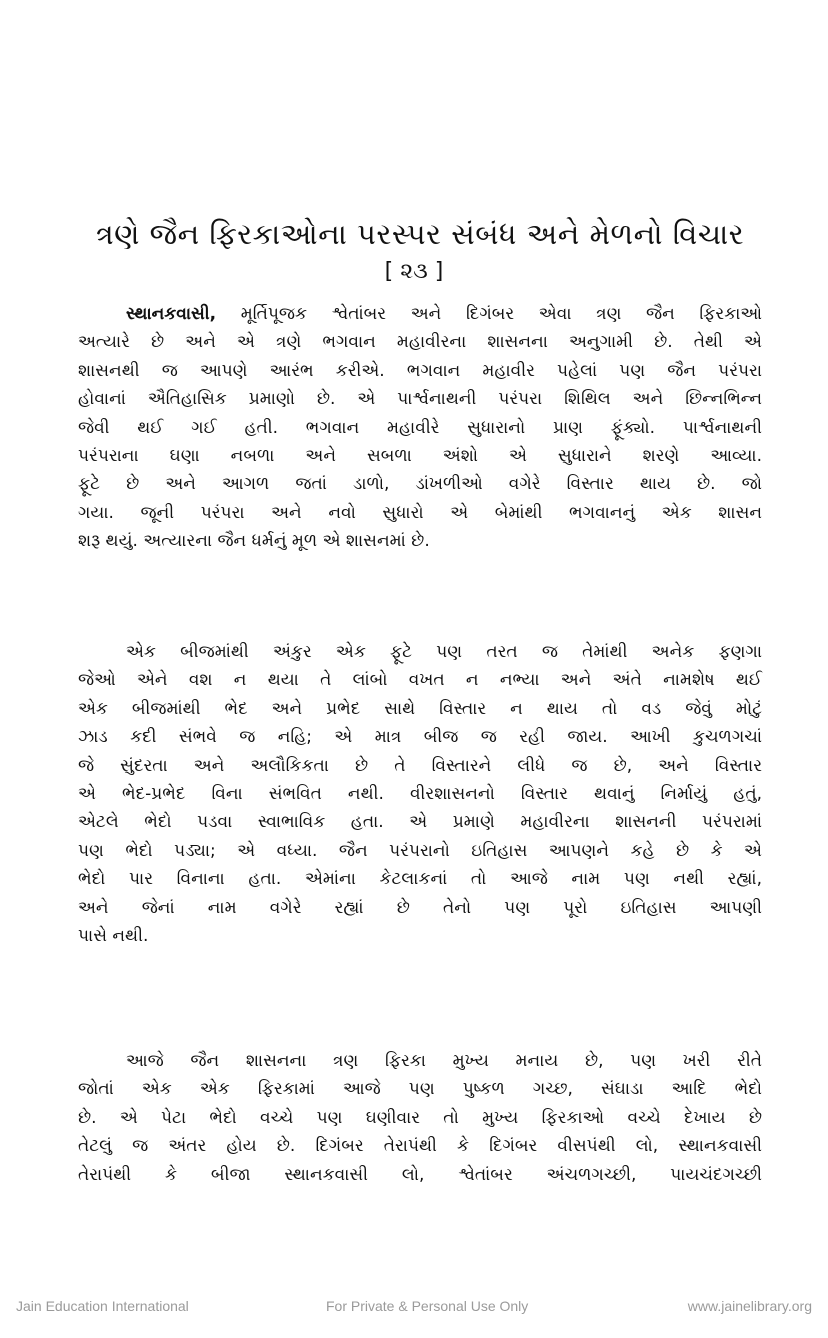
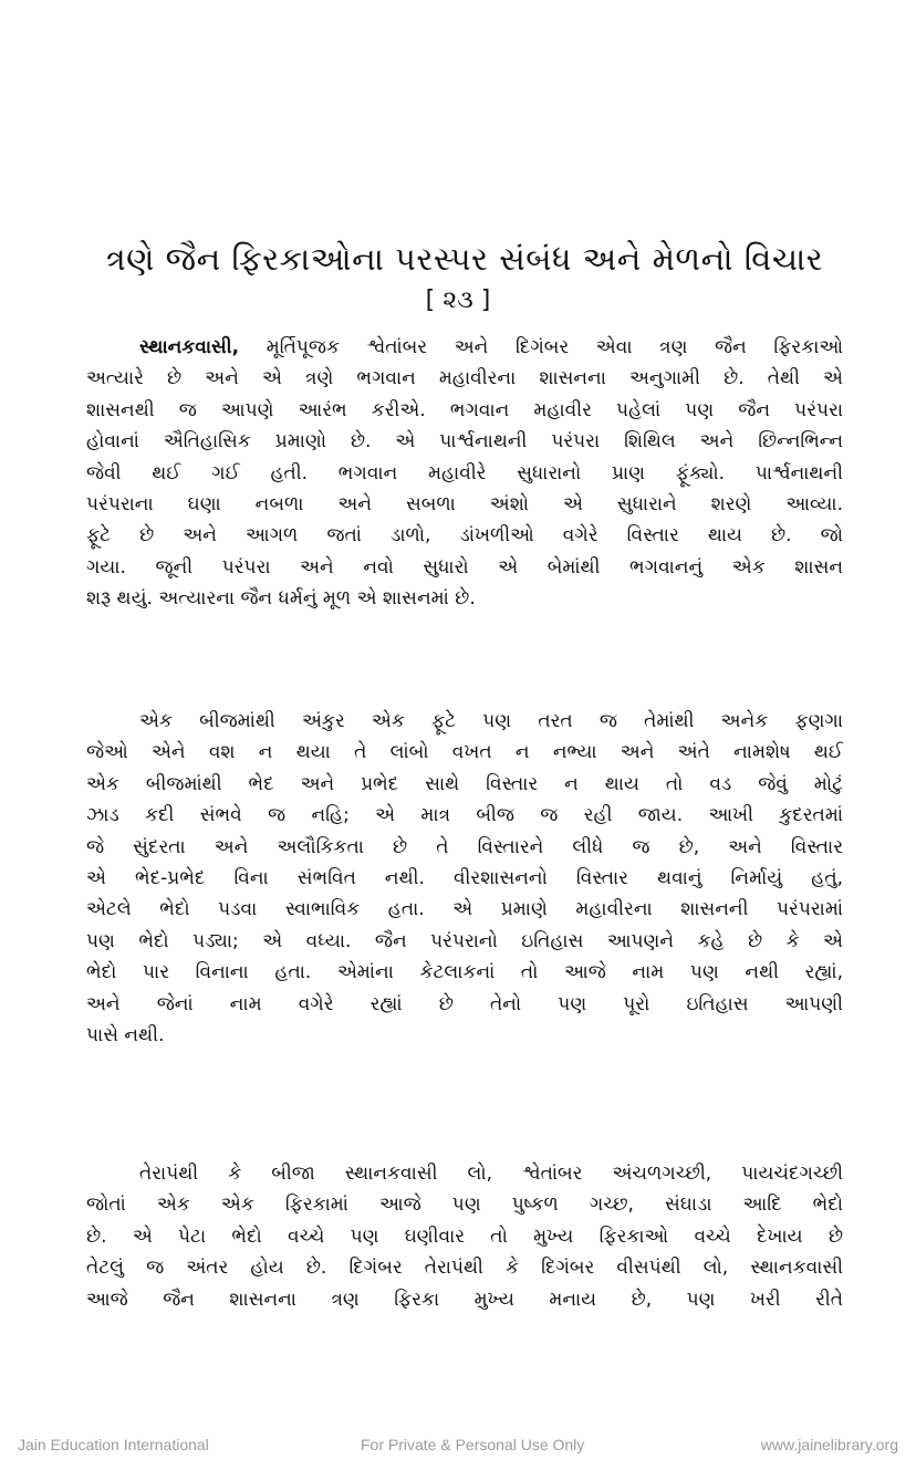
  ત્રણે જૈન ફિરકાઓના પરસ્પર સંબંધ અને મેળનો વિચાર
  [ ૨૩ ]
  સ્થાનકવાસી, મૂર્તિપૂજક શ્વેતાંબર અને દિગંબર એવા ત્રણ જૈન ફિરકાઓ
  અત્યારે છે અને એ ત્રણે ભગવાન મહાવીરના શાસનના અનુગામી છે. તેથી એ
  શાસનથી જ આપણે આરંભ કરીએ. ભગવાન મહાવીર પહેલાં પણ જૈન પરંપરા
  હોવાનાં ઐતિહાસિક પ્રમાણો છે. એ પાર્શ્વનાથની પરંપરા શિથિલ અને છિન્નભિન્ન
  જેવી થઈ ગઈ હતી. ભગવાન મહાવીરે સુધારાનો પ્રાણ ફૂંક્યો. પાર્શ્વનાથની
  પરંપરાના ઘણા નબળા અને સબળા અંશો એ સુધારાને શરણે આવ્યા.
  ફૂટે છે અને આગળ જતાં ડાળો, ડાંખળીઓ વગેરે વિસ્તાર થાય છે. જો
  ગયા. જૂની પરંપરા અને નવો સુધારો એ બેમાંથી ભગવાનનું એક શાસન
  શરૂ થયું. અત્યારના જૈન ધર્મનું મૂળ એ શાસનમાં છે.
  એક બીજમાંથી અંકુર એક ફૂટે પણ તરત જ તેમાંથી અનેક ફણગા
  જેઓ એને વશ ન થયા તે લાંબો વખત ન નભ્યા અને અંતે નામશેષ થઈ
  એક બીજમાંથી ભેદ અને પ્રભેદ સાથે વિસ્તાર ન થાય તો વડ જેવું મોટું
- ઝાડ કદી સંભવે જ નહિ; એ માત્ર બીજ જ રહી જાય. આખી કુચળગચાં
+ ઝાડ કદી સંભવે જ નહિ; એ માત્ર બીજ જ રહી જાય. આખી કુદરતમાં
  જે સુંદરતા અને અલૌકિકતા છે તે વિસ્તારને લીધે જ છે, અને વિસ્તાર
  એ ભેદ-પ્રભેદ વિના સંભવિત નથી. વીરશાસનનો વિસ્તાર થવાનું નિર્માયું હતું,
  એટલે ભેદો પડવા સ્વાભાવિક હતા. એ પ્રમાણે મહાવીરના શાસનની પરંપરામાં
  પણ ભેદો પડ્યા; એ વધ્યા. જૈન પરંપરાનો ઇતિહાસ આપણને કહે છે કે એ
  ભેદો પાર વિનાના હતા. એમાંના કેટલાકનાં તો આજે નામ પણ નથી રહ્યાં,
  અને જેનાં નામ વગેરે રહ્યાં છે તેનો પણ પૂરો ઇતિહાસ આપણી
  પાસે નથી.
- આજે જૈન શાસનના ત્રણ ફિરકા મુખ્ય મનાય છે, પણ ખરી રીતે
+ તેરાપંથી કે બીજા સ્થાનકવાસી લો, શ્વેતાંબર અંચળગચ્છી, પાયચંદગચ્છી
  જોતાં એક એક ફિરકામાં આજે પણ પુષ્કળ ગચ્છ, સંઘાડા આદિ ભેદો
  છે. એ પેટા ભેદો વચ્ચે પણ ઘણીવાર તો મુખ્ય ફિરકાઓ વચ્ચે દેખાય છે
  તેટલું જ અંતર હોય છે. દિગંબર તેરાપંથી કે દિગંબર વીસપંથી લો, સ્થાનકવાસી
- તેરાપંથી કે બીજા સ્થાનકવાસી લો, શ્વેતાંબર અંચળગચ્છી, પાયચંદગચ્છી
+ આજે જૈન શાસનના ત્રણ ફિરકા મુખ્ય મનાય છે, પણ ખરી રીતે
  Jain Education International
  For Private & Personal Use Only
  www.jainelibrary.org
